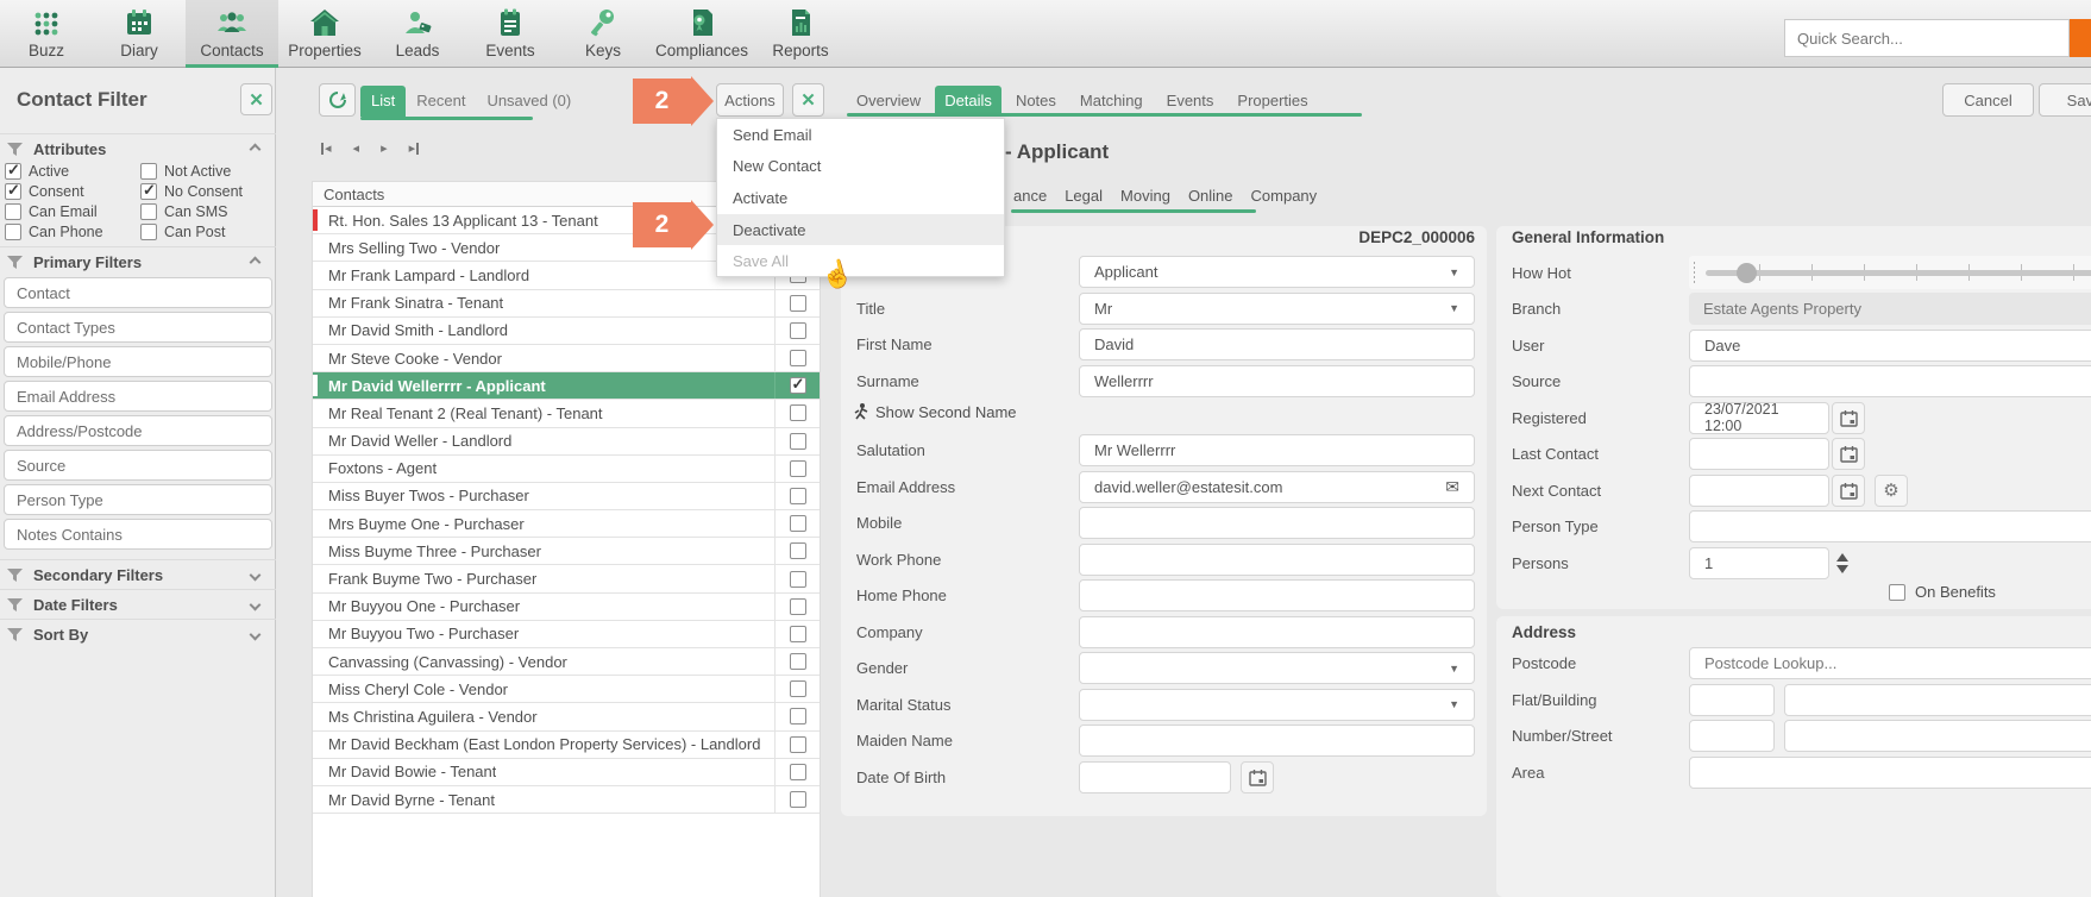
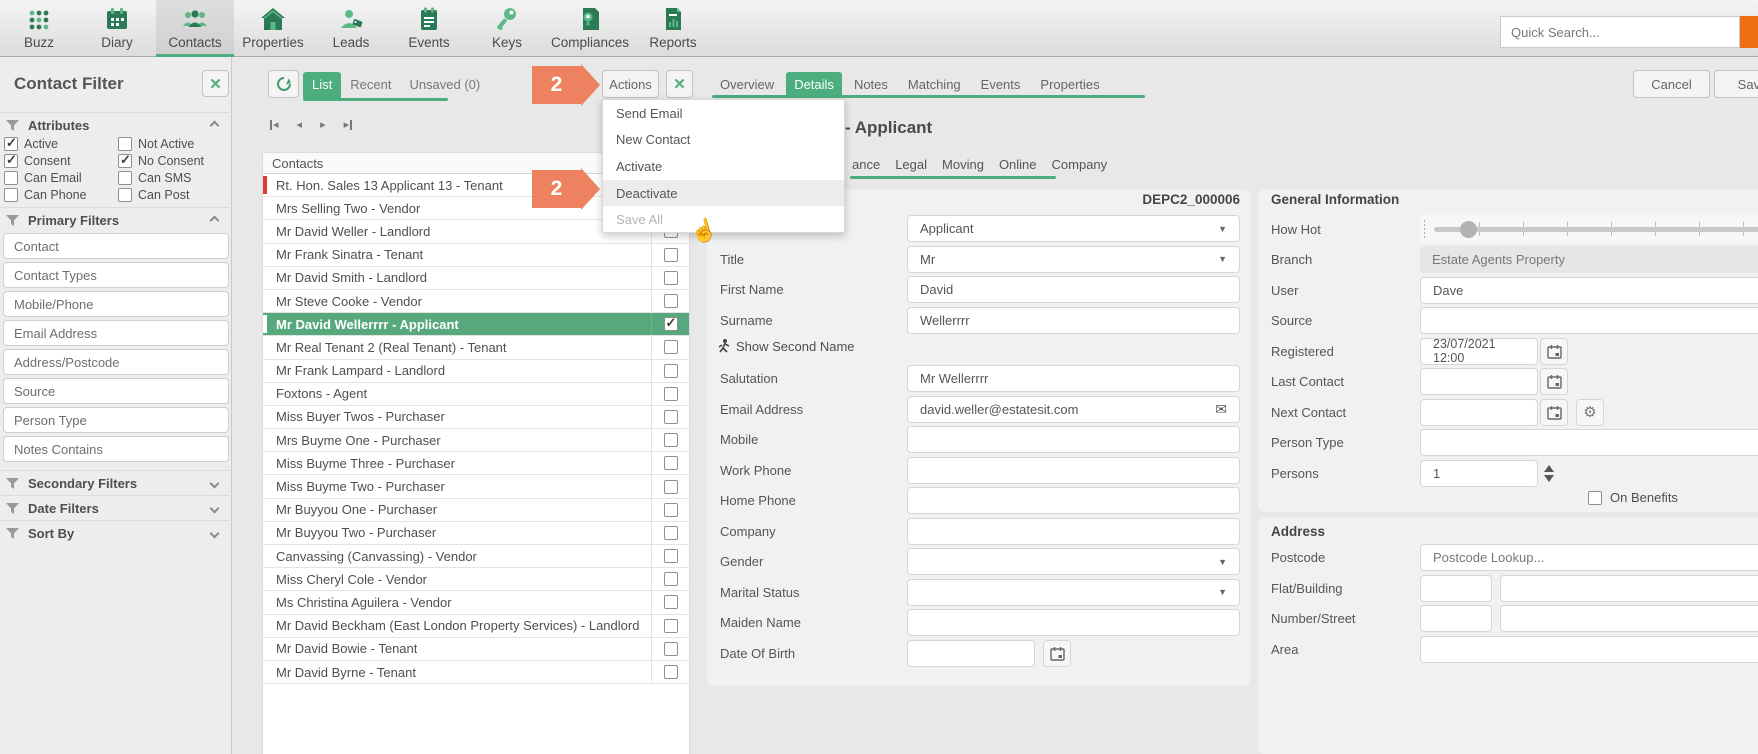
  Buzz
  Diary
  Contacts
  Properties
  Leads
  Events
  Keys
  Compliances
  Reports
  Quick Search...
  Contact Filter
  ✕
  Attributes
  Active
  Not Active
  Consent
  No Consent
  Can Email
  Can SMS
  Can Phone
  Can Post
  Primary Filters
  Contact
  Contact Types
  Mobile/Phone
  Email Address
  Address/Postcode
  Source
  Person Type
  Notes Contains
  Secondary Filters
  Date Filters
  Sort By
  List
  Recent
  Unsaved (0)
  ◂
  ◂
  ▸
  ▸
  Contacts
  Rt. Hon. Sales 13 Applicant 13 - Tenant
  Mrs Selling Two - Vendor
- Mr Frank Lampard - Landlord
+ Mr David Weller - Landlord
  Mr Frank Sinatra - Tenant
  Mr David Smith - Landlord
  Mr Steve Cooke - Vendor
  Mr David Wellerrrr - Applicant
  Mr Real Tenant 2 (Real Tenant) - Tenant
- Mr David Weller - Landlord
+ Mr Frank Lampard - Landlord
  Foxtons - Agent
  Miss Buyer Twos - Purchaser
  Mrs Buyme One - Purchaser
  Miss Buyme Three - Purchaser
- Frank Buyme Two - Purchaser
+ Miss Buyme Two - Purchaser
  Mr Buyyou One - Purchaser
  Mr Buyyou Two - Purchaser
  Canvassing (Canvassing) - Vendor
  Miss Cheryl Cole - Vendor
  Ms Christina Aguilera - Vendor
  Mr David Beckham (East London Property Services) - Landlord
  Mr David Bowie - Tenant
  Mr David Byrne - Tenant
  Actions
  ✕
  Send Email
  New Contact
  Activate
  Deactivate
  Save All
  2
  2
  Overview
  Details
  Notes
  Matching
  Events
  Properties
  Cancel
  Sav
  - Applicant
  ance
  Legal
  Moving
  Online
  Company
  DEPC2_000006
  Applicant
  ▼
  Title
  Mr
  ▼
  First Name
  David
  Surname
  Wellerrrr
  Show Second Name
  Salutation
  Mr Wellerrrr
  Email Address
  david.weller@estatesit.com
  ✉
  Mobile
  Work Phone
  Home Phone
  Company
  Gender
  ▼
  Marital Status
  ▼
  Maiden Name
  Date Of Birth
  General Information
  How Hot
  Branch
  Estate Agents Property
  User
  Dave
  Source
  Registered
  23/07/2021 12:00
  Last Contact
  Next Contact
  ⚙
  Person Type
  Persons
  1
  On Benefits
  Address
  Postcode
  Postcode Lookup...
  Flat/Building
  Number/Street
  Area
